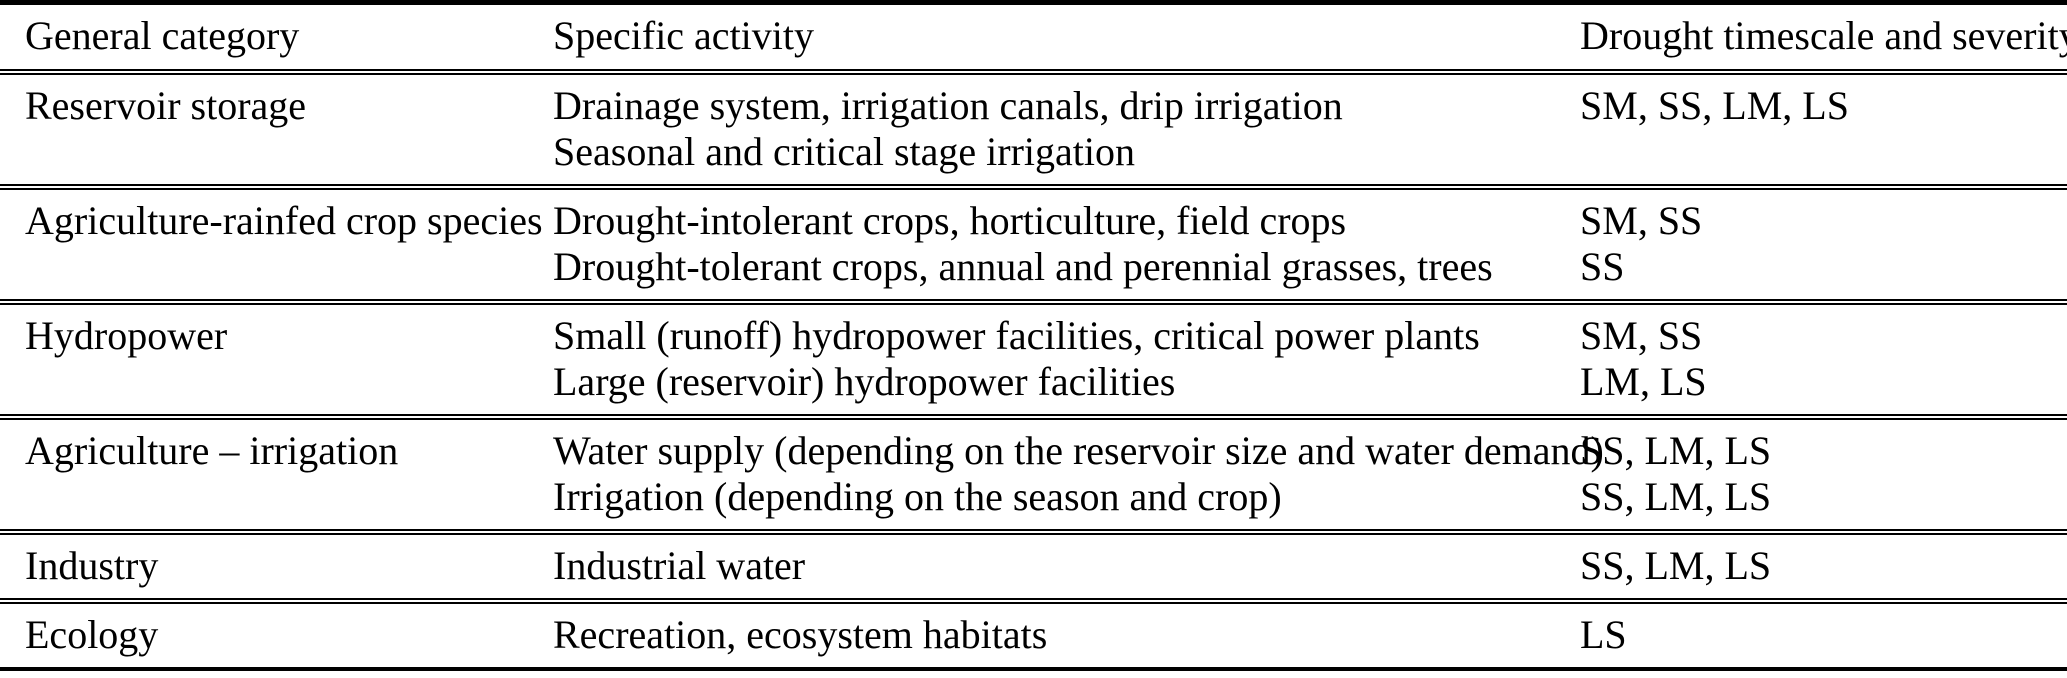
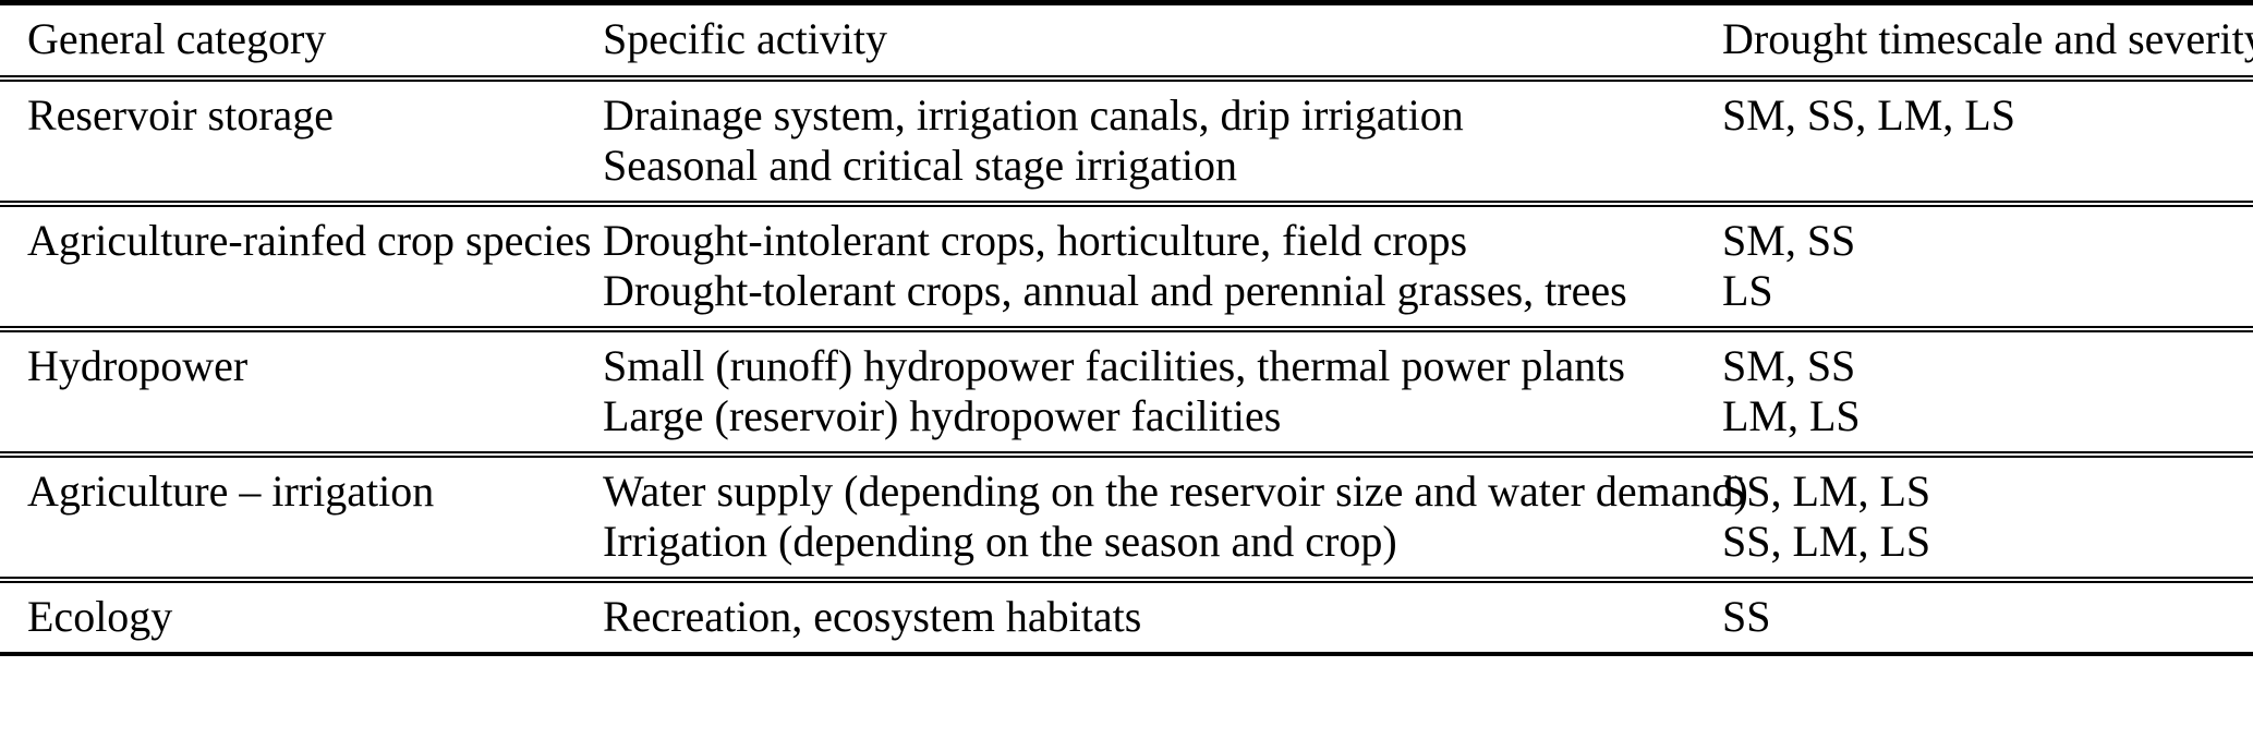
  General category	Specific activity	Drought timescale and severit
  Reservoir storage	Drainage system, irrigation canals, drip irrigation Seasonal and critical stage irrigation	SM, SS, LM, LS
- Agriculture-rainfed crop species	Drought-intolerant crops, horticulture, field crops Drought-tolerant crops, annual and perennial grasses, trees	SM, SS SS
+ Agriculture-rainfed crop species	Drought-intolerant crops, horticulture, field crops Drought-tolerant crops, annual and perennial grasses, trees	SM, SS LS
- Hydropower	Small (runoff) hydropower facilities, critical power plants Large (reservoir) hydropower facilities	SM, SS LM, LS
+ Hydropower	Small (runoff) hydropower facilities, thermal power plants Large (reservoir) hydropower facilities	SM, SS LM, LS
  Agriculture – irrigation	Water supply (depending on the reservoir size and water deman Irrigation (depending on the season and crop)	SS, LM, LS SS, LM, LS
- Industry	Industrial water	SS, LM, LS
- Ecology	Recreation, ecosystem habitats	LS
+ Ecology	Recreation, ecosystem habitats	SS
